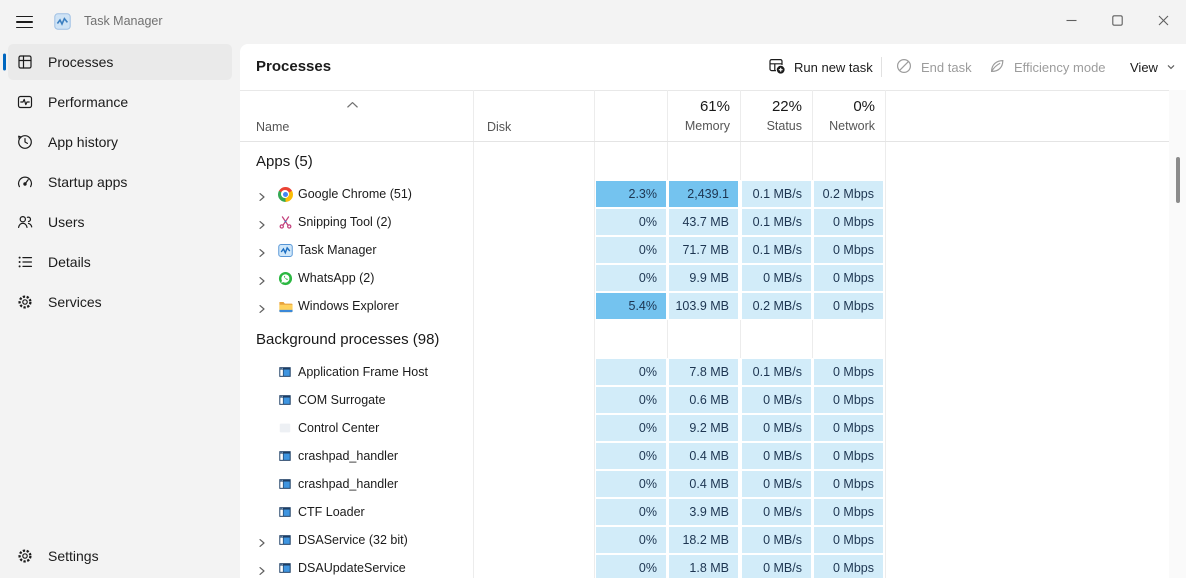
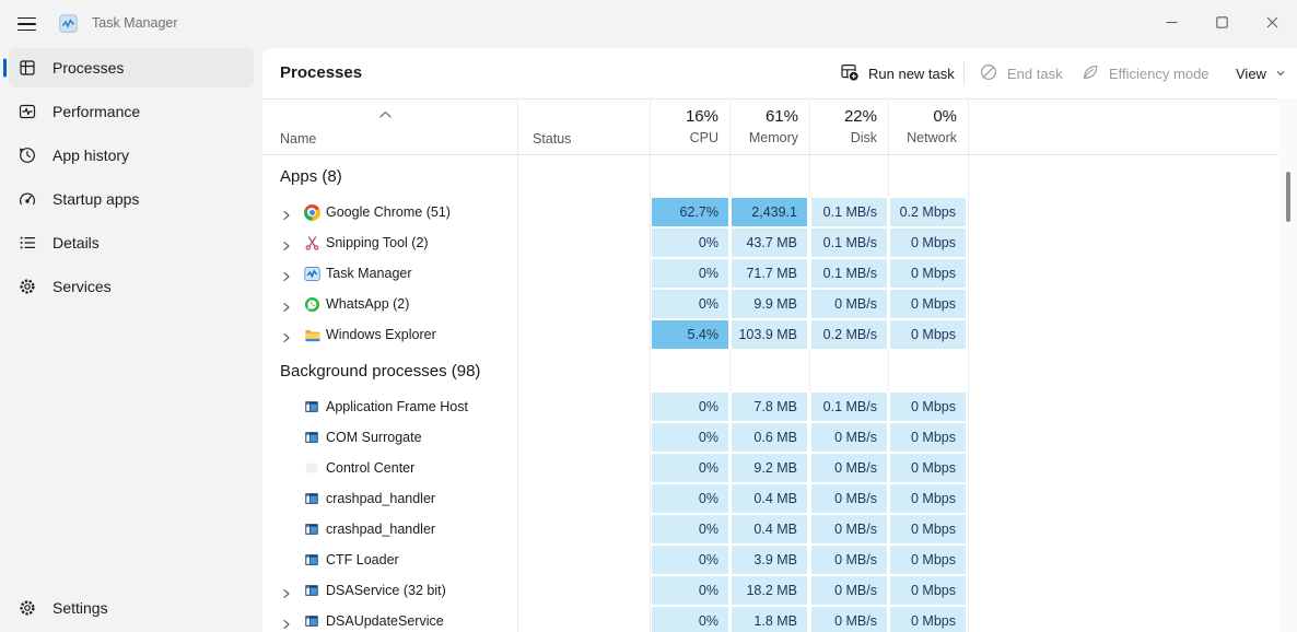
  Task Manager
  Processes
  Performance
  App history
  Startup apps
- Users
  Details
  Services
  Settings
  Processes
  Run new task
  End task
  Efficiency mode
  View
  Name
- Disk
+ Status
+ 16%
+ CPU
  61%
  Memory
  22%
- Status
+ Disk
  0%
  Network
- Apps (5)
+ Apps (8)
  Google Chrome (51)
- 2.3%
+ 62.7%
  2,439.1
  0.1 MB/s
  0.2 Mbps
  Snipping Tool (2)
  0%
  43.7 MB
  0.1 MB/s
  0 Mbps
  Task Manager
  0%
  71.7 MB
  0.1 MB/s
  0 Mbps
  WhatsApp (2)
  0%
  9.9 MB
  0 MB/s
  0 Mbps
  Windows Explorer
  5.4%
  103.9 MB
  0.2 MB/s
  0 Mbps
  Background processes (98)
  Application Frame Host
  0%
  7.8 MB
  0.1 MB/s
  0 Mbps
  COM Surrogate
  0%
  0.6 MB
  0 MB/s
  0 Mbps
  Control Center
  0%
  9.2 MB
  0 MB/s
  0 Mbps
  crashpad_handler
  0%
  0.4 MB
  0 MB/s
  0 Mbps
  crashpad_handler
  0%
  0.4 MB
  0 MB/s
  0 Mbps
  CTF Loader
  0%
  3.9 MB
  0 MB/s
  0 Mbps
  DSAService (32 bit)
  0%
  18.2 MB
  0 MB/s
  0 Mbps
  DSAUpdateService
  0%
  1.8 MB
  0 MB/s
  0 Mbps
